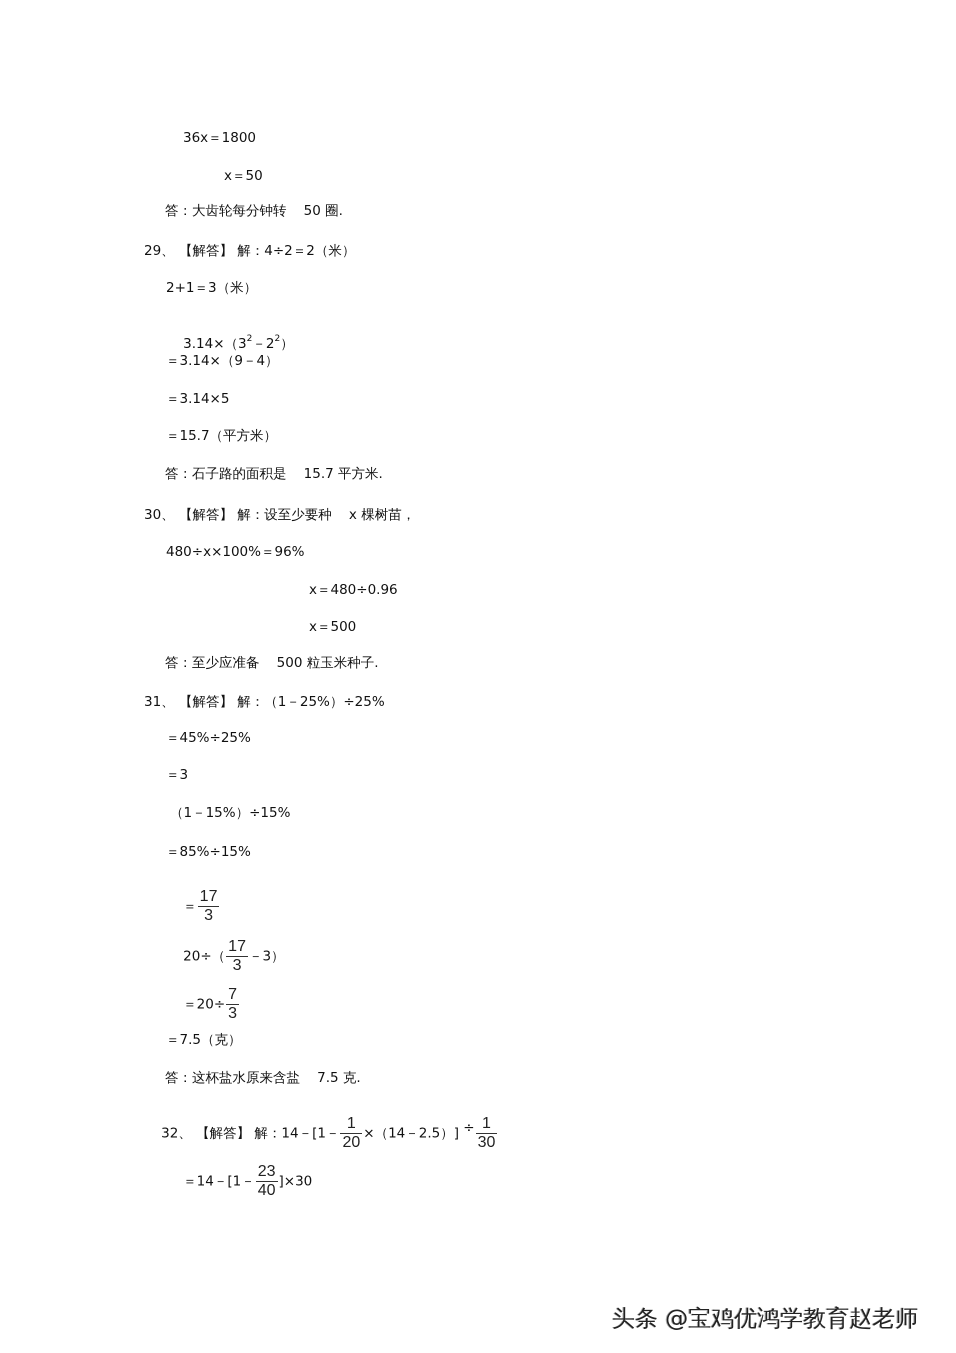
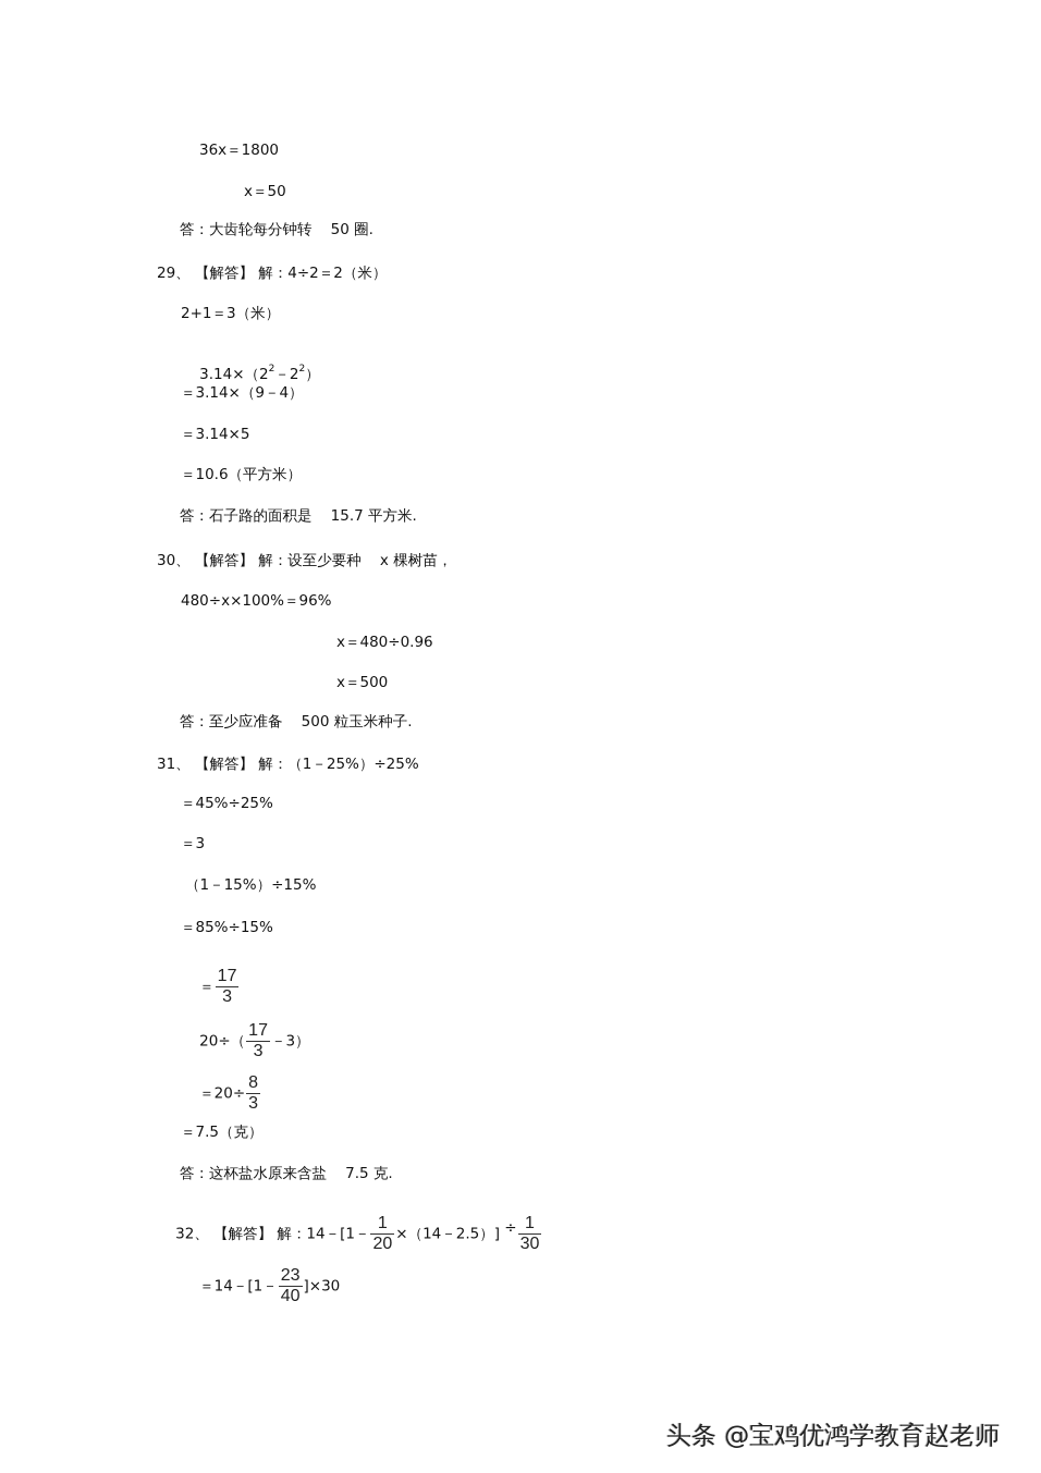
  36x＝1800
  x＝50
  答：大齿轮每分钟转 50 圈.
  29、 【解答】 解：4÷2＝2（米）
  2+1＝3（米）
- 3.14×（32－22）
+ 3.14×（22－22）
  ＝3.14×（9－4）
  ＝3.14×5
- ＝15.7（平方米）
+ ＝10.6（平方米）
  答：石子路的面积是 15.7 平方米.
  30、 【解答】 解：设至少要种 x 棵树苗，
  480÷x×100%＝96%
  x＝480÷0.96
  x＝500
  答：至少应准备 500 粒玉米种子.
  31、 【解答】 解：（1－25%）÷25%
  ＝45%÷25%
  ＝3
  （1－15%）÷15%
  ＝85%÷15%
  ＝
  17
  3
  20÷（
  17
  3
  －3）
  ＝20÷
- 7
+ 8
  3
  ＝7.5（克）
  答：这杯盐水原来含盐 7.5 克.
  32、 【解答】 解：14－[1－
  1
  20
  ×（14－2.5）] ÷
  1
  30
  ＝14－[1－
  23
  40
  ]×30
  头条 @宝鸡优鸿学教育赵老师
